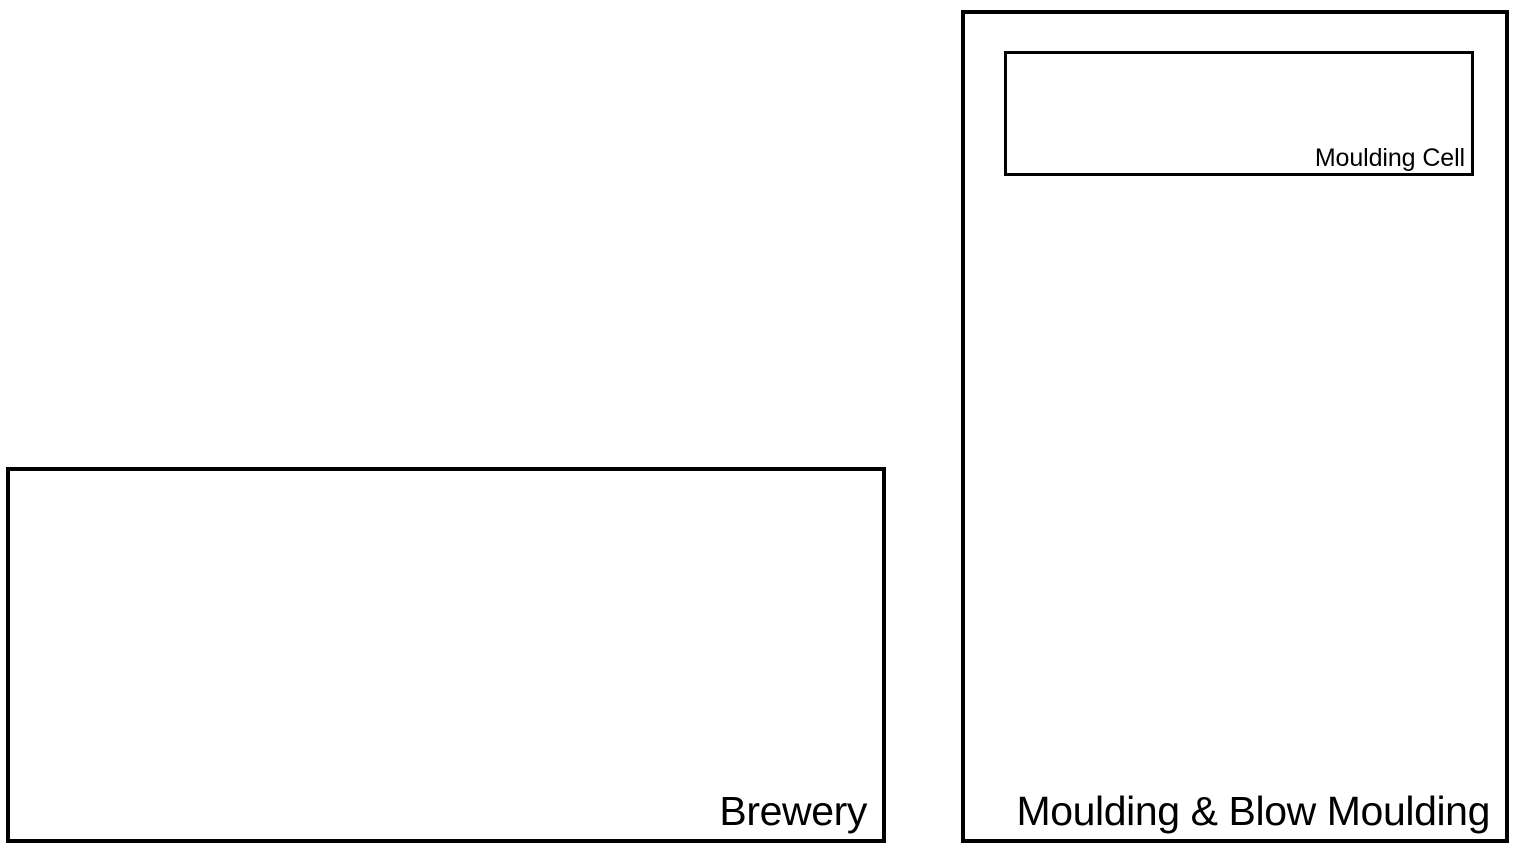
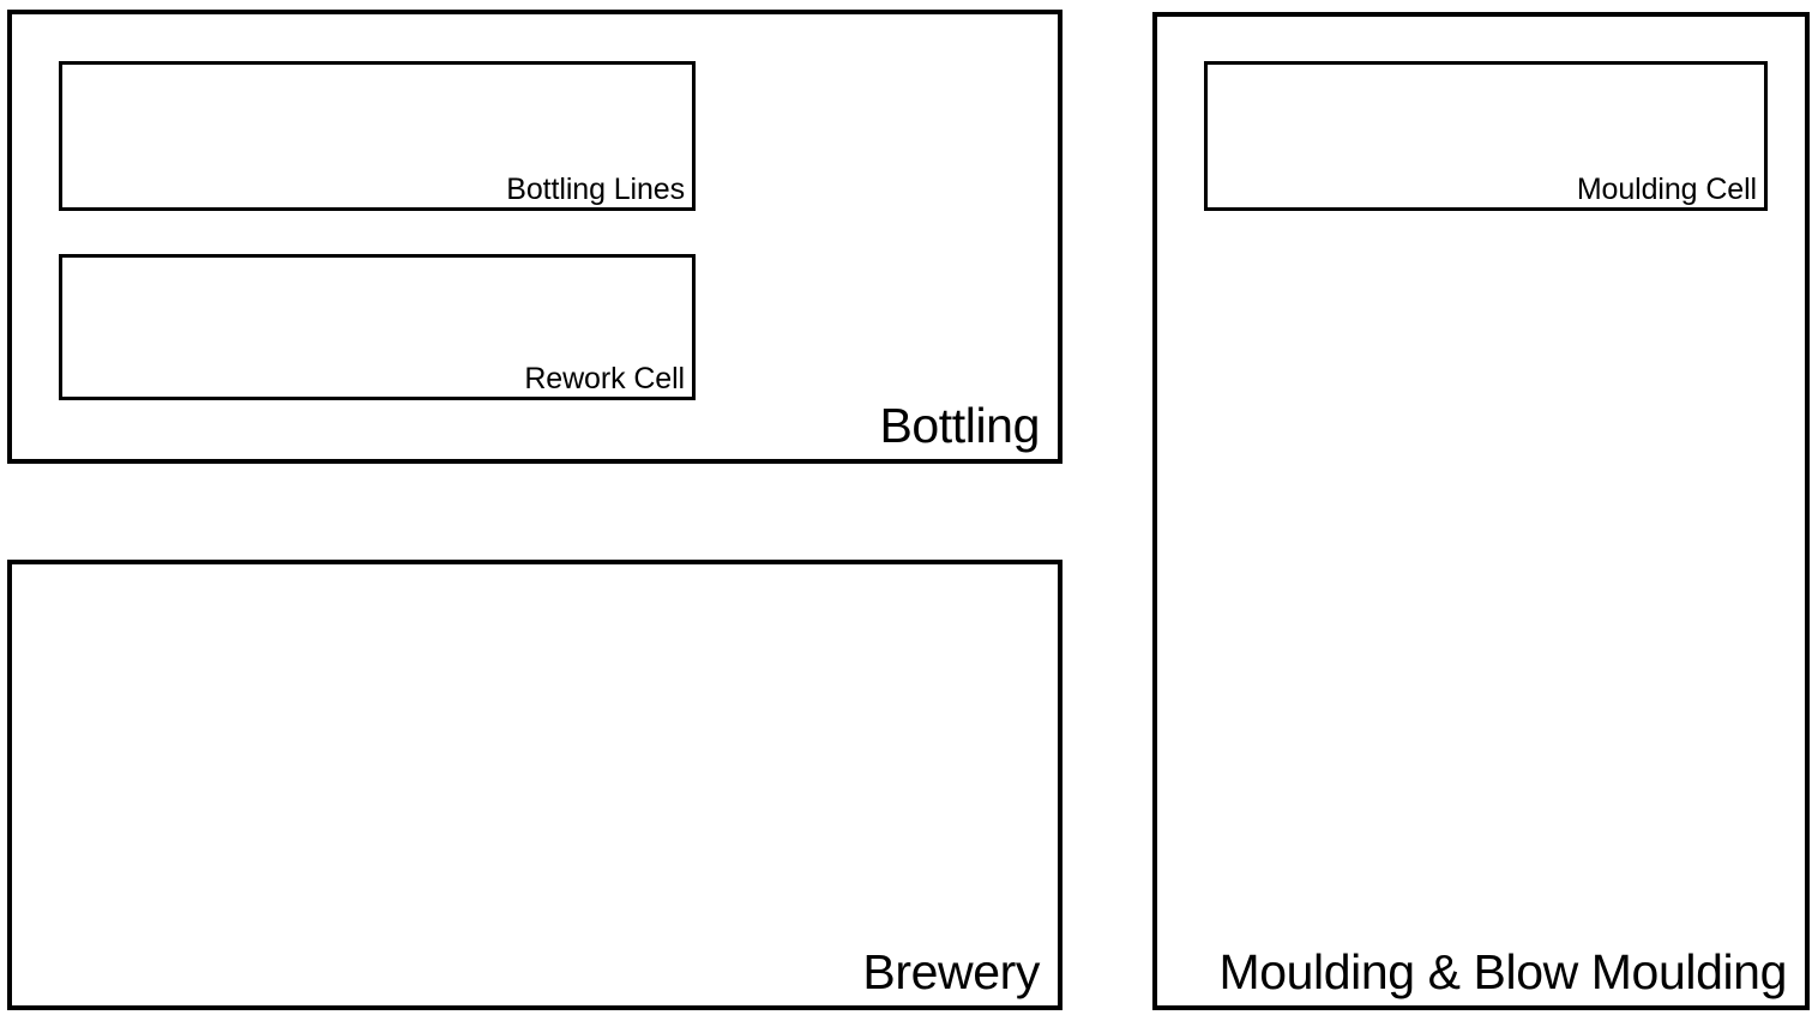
+ Bottling Lines
+ Rework Cell
+ Bottling
  Brewery
  Moulding Cell
  Moulding & Blow Moulding
